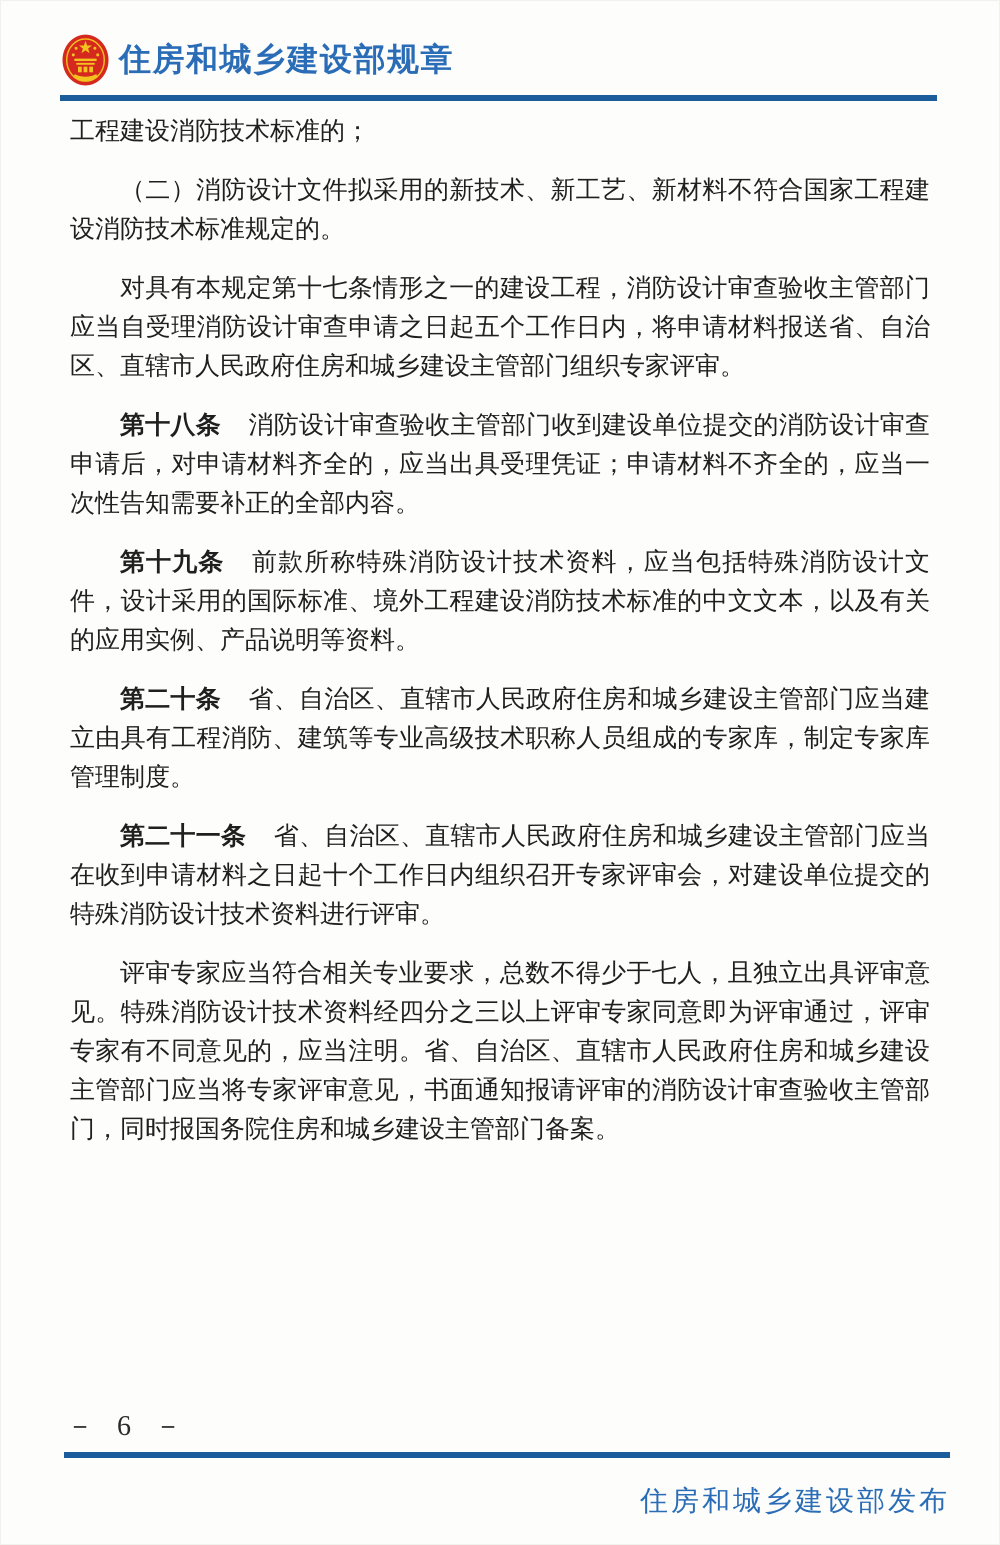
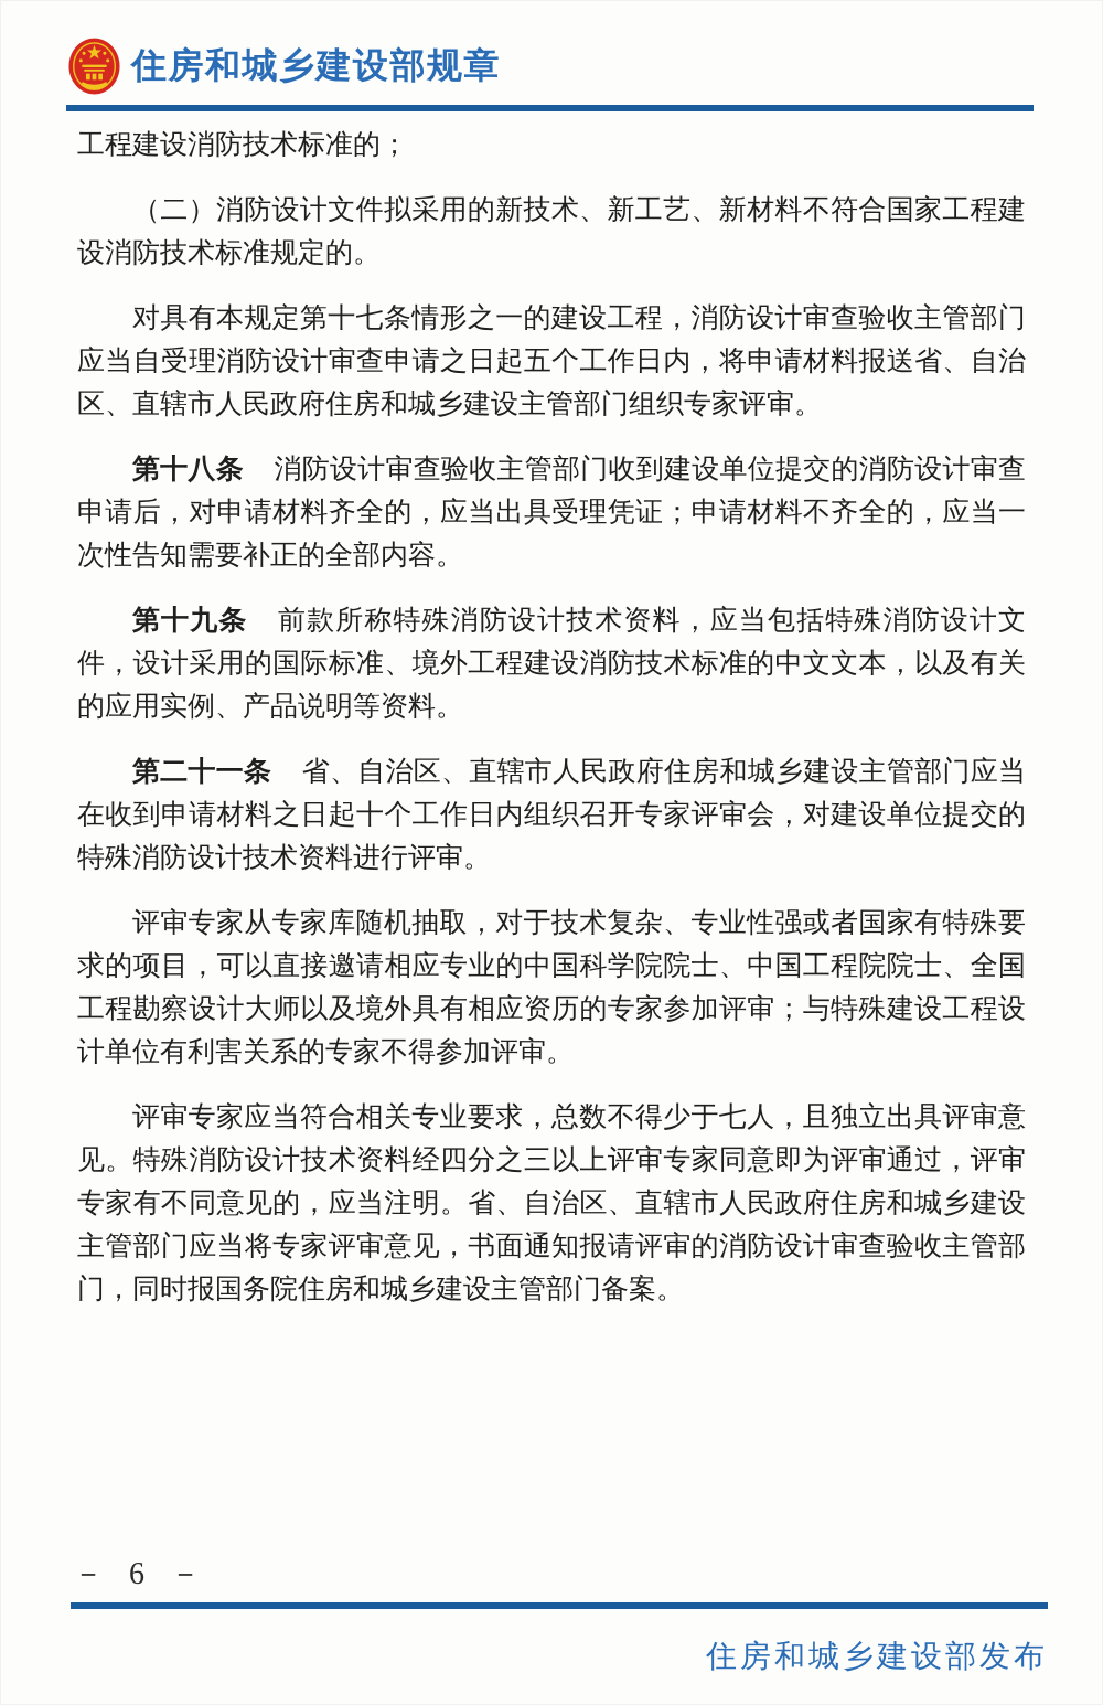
  住房和城乡建设部规章
  工程建设消防技术标准的；
  （二）消防设计文件拟采用的新技术、新工艺、新材料不符合国家工程建设消防技术标准规定的。
  对具有本规定第十七条情形之一的建设工程，消防设计审查验收主管部门应当自受理消防设计审查申请之日起五个工作日内，将申请材料报送省、自治区、直辖市人民政府住房和城乡建设主管部门组织专家评审。
  第十八条 消防设计审查验收主管部门收到建设单位提交的消防设计审查申请后，对申请材料齐全的，应当出具受理凭证；申请材料不齐全的，应当一次性告知需要补正的全部内容。
  第十九条 前款所称特殊消防设计技术资料，应当包括特殊消防设计文件，设计采用的国际标准、境外工程建设消防技术标准的中文文本，以及有关的应用实例、产品说明等资料。
- 第二十条 省、自治区、直辖市人民政府住房和城乡建设主管部门应当建立由具有工程消防、建筑等专业高级技术职称人员组成的专家库，制定专家库管理制度。
  第二十一条 省、自治区、直辖市人民政府住房和城乡建设主管部门应当在收到申请材料之日起十个工作日内组织召开专家评审会，对建设单位提交的特殊消防设计技术资料进行评审。
+ 评审专家从专家库随机抽取，对于技术复杂、专业性强或者国家有特殊要求的项目，可以直接邀请相应专业的中国科学院院士、中国工程院院士、全国工程勘察设计大师以及境外具有相应资历的专家参加评审；与特殊建设工程设计单位有利害关系的专家不得参加评审。
  评审专家应当符合相关专业要求，总数不得少于七人，且独立出具评审意见。特殊消防设计技术资料经四分之三以上评审专家同意即为评审通过，评审专家有不同意见的，应当注明。省、自治区、直辖市人民政府住房和城乡建设主管部门应当将专家评审意见，书面通知报请评审的消防设计审查验收主管部门，同时报国务院住房和城乡建设主管部门备案。
  － 6 －
  住房和城乡建设部发布
